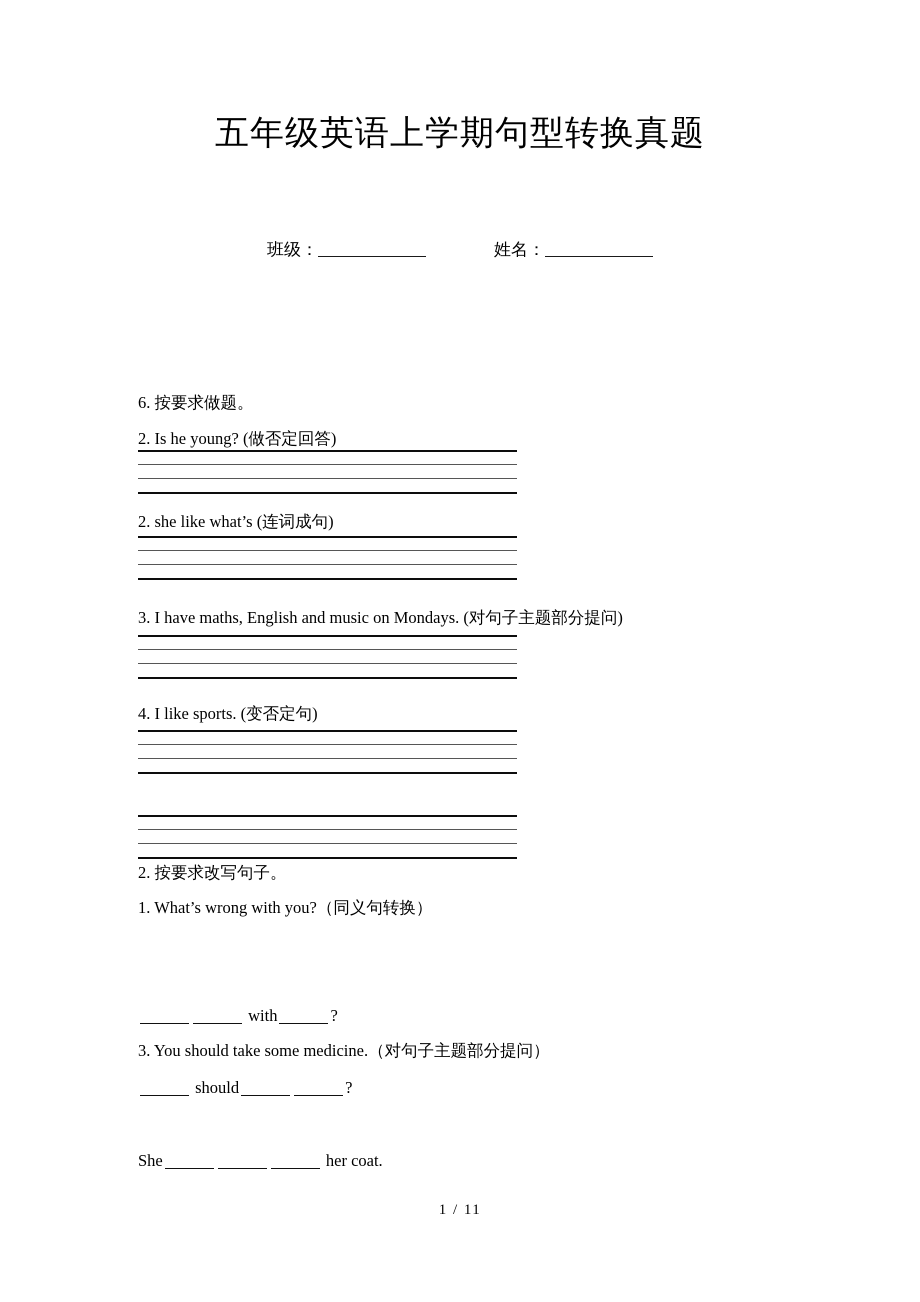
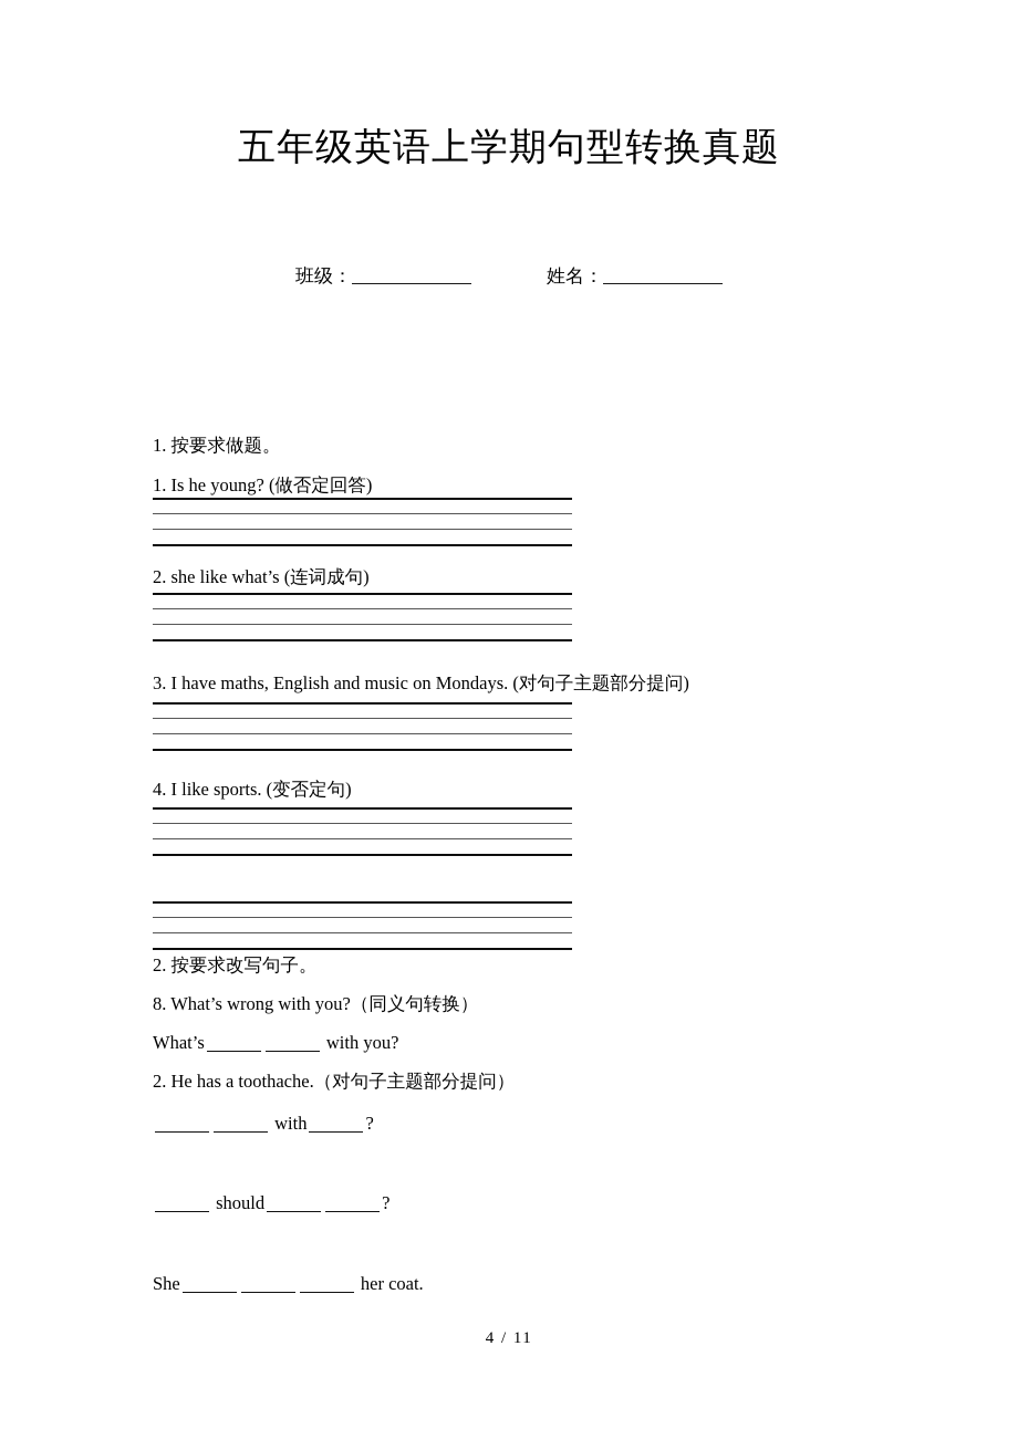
  五年级英语上学期句型转换真题
  班级： 姓名：
- 6. 按要求做题。
+ 1. 按要求做题。
- 2. Is he young? (做否定回答)
+ 1. Is he young? (做否定回答)
  2. she like what’s (连词成句)
  3. I have maths, English and music on Mondays. (对句子主题部分提问)
  4. I like sports. (变否定句)
  2. 按要求改写句子。
- 1. What’s wrong with you?（同义句转换）
+ 8. What’s wrong with you?（同义句转换）
+ What’s with you?
+ 2. He has a toothache.（对句子主题部分提问）
  with ?
- 3. You should take some medicine.（对句子主题部分提问）
  should ?
  She her coat.
- 1 / 11
+ 4 / 11
